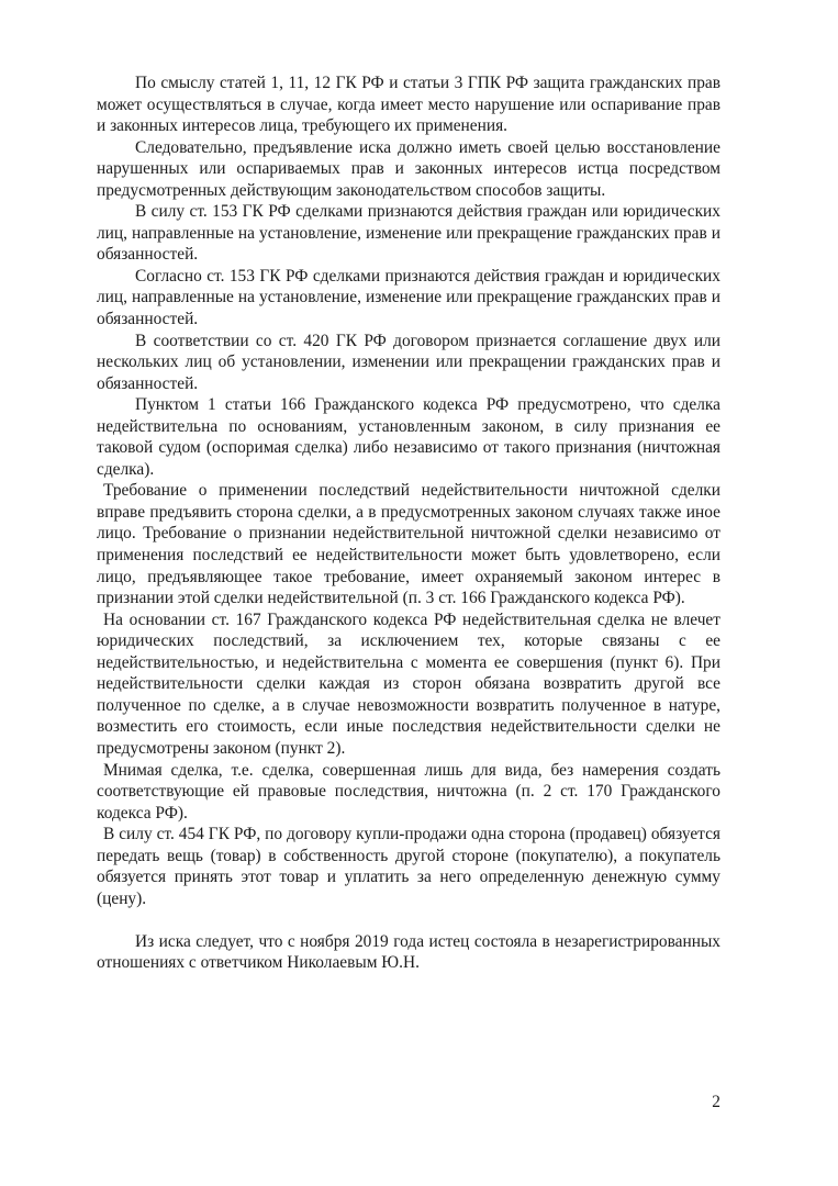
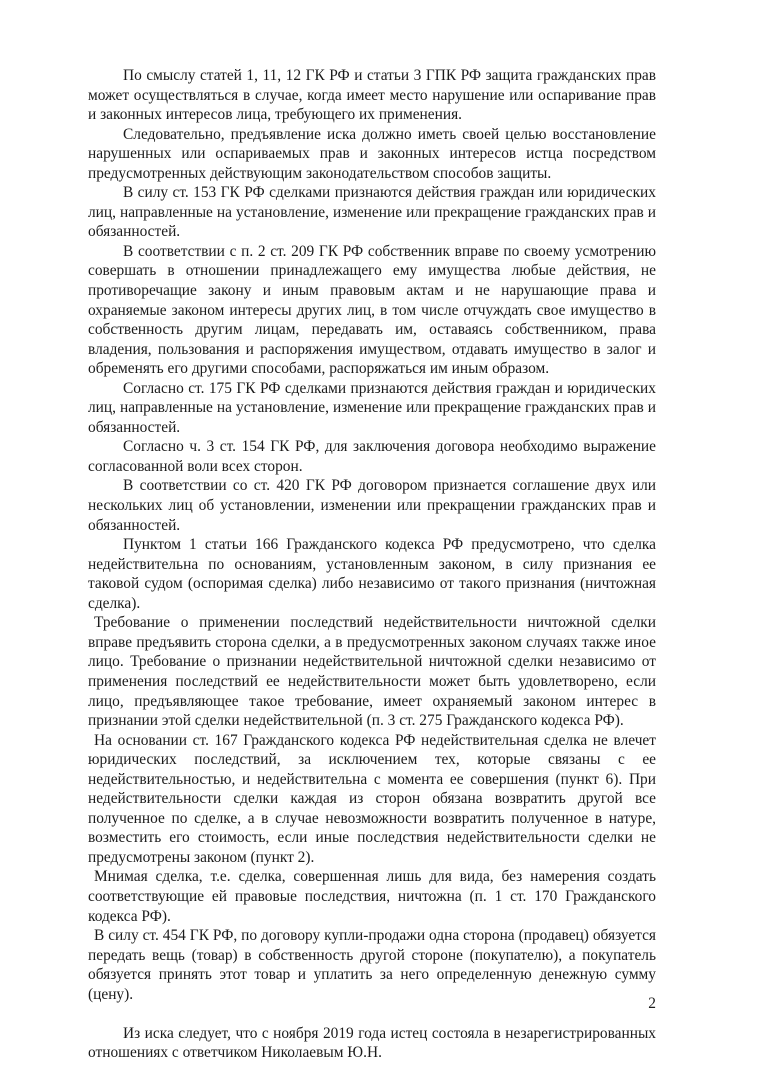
  По смыслу статей 1, 11, 12 ГК РФ и статьи 3 ГПК РФ защита гражданских прав может осуществляться в случае, когда имеет место нарушение или оспаривание прав и законных интересов лица, требующего их применения.
  Следовательно, предъявление иска должно иметь своей целью восстановление нарушенных или оспариваемых прав и законных интересов истца посредством предусмотренных действующим законодательством способов защиты.
  В силу ст. 153 ГК РФ сделками признаются действия граждан или юридических лиц, направленные на установление, изменение или прекращение гражданских прав и обязанностей.
+ В соответствии с п. 2 ст. 209 ГК РФ собственник вправе по своему усмотрению совершать в отношении принадлежащего ему имущества любые действия, не противоречащие закону и иным правовым актам и не нарушающие права и охраняемые законом интересы других лиц, в том числе отчуждать свое имущество в собственность другим лицам, передавать им, оставаясь собственником, права владения, пользования и распоряжения имуществом, отдавать имущество в залог и обременять его другими способами, распоряжаться им иным образом.
- Согласно ст. 153 ГК РФ сделками признаются действия граждан и юридических лиц, направленные на установление, изменение или прекращение гражданских прав и обязанностей.
+ Согласно ст. 175 ГК РФ сделками признаются действия граждан и юридических лиц, направленные на установление, изменение или прекращение гражданских прав и обязанностей.
+ Согласно ч. 3 ст. 154 ГК РФ, для заключения договора необходимо выражение согласованной воли всех сторон.
  В соответствии со ст. 420 ГК РФ договором признается соглашение двух или нескольких лиц об установлении, изменении или прекращении гражданских прав и обязанностей.
  Пунктом 1 статьи 166 Гражданского кодекса РФ предусмотрено, что сделка недействительна по основаниям, установленным законом, в силу признания ее таковой судом (оспоримая сделка) либо независимо от такого признания (ничтожная сделка).
- Требование о применении последствий недействительности ничтожной сделки вправе предъявить сторона сделки, а в предусмотренных законом случаях также иное лицо. Требование о признании недействительной ничтожной сделки независимо от применения последствий ее недействительности может быть удовлетворено, если лицо, предъявляющее такое требование, имеет охраняемый законом интерес в признании этой сделки недействительной (п. 3 ст. 166 Гражданского кодекса РФ).
+ Требование о применении последствий недействительности ничтожной сделки вправе предъявить сторона сделки, а в предусмотренных законом случаях также иное лицо. Требование о признании недействительной ничтожной сделки независимо от применения последствий ее недействительности может быть удовлетворено, если лицо, предъявляющее такое требование, имеет охраняемый законом интерес в признании этой сделки недействительной (п. 3 ст. 275 Гражданского кодекса РФ).
  На основании ст. 167 Гражданского кодекса РФ недействительная сделка не влечет юридических последствий, за исключением тех, которые связаны с ее недействительностью, и недействительна с момента ее совершения (пункт 6). При недействительности сделки каждая из сторон обязана возвратить другой все полученное по сделке, а в случае невозможности возвратить полученное в натуре, возместить его стоимость, если иные последствия недействительности сделки не предусмотрены законом (пункт 2).
- Мнимая сделка, т.е. сделка, совершенная лишь для вида, без намерения создать соответствующие ей правовые последствия, ничтожна (п. 2 ст. 170 Гражданского кодекса РФ).
+ Мнимая сделка, т.е. сделка, совершенная лишь для вида, без намерения создать соответствующие ей правовые последствия, ничтожна (п. 1 ст. 170 Гражданского кодекса РФ).
  В силу ст. 454 ГК РФ, по договору купли-продажи одна сторона (продавец) обязуется передать вещь (товар) в собственность другой стороне (покупателю), а покупатель обязуется принять этот товар и уплатить за него определенную денежную сумму (цену).
  Из иска следует, что с ноября 2019 года истец состояла в незарегистрированных отношениях с ответчиком Николаевым Ю.Н.
  2
